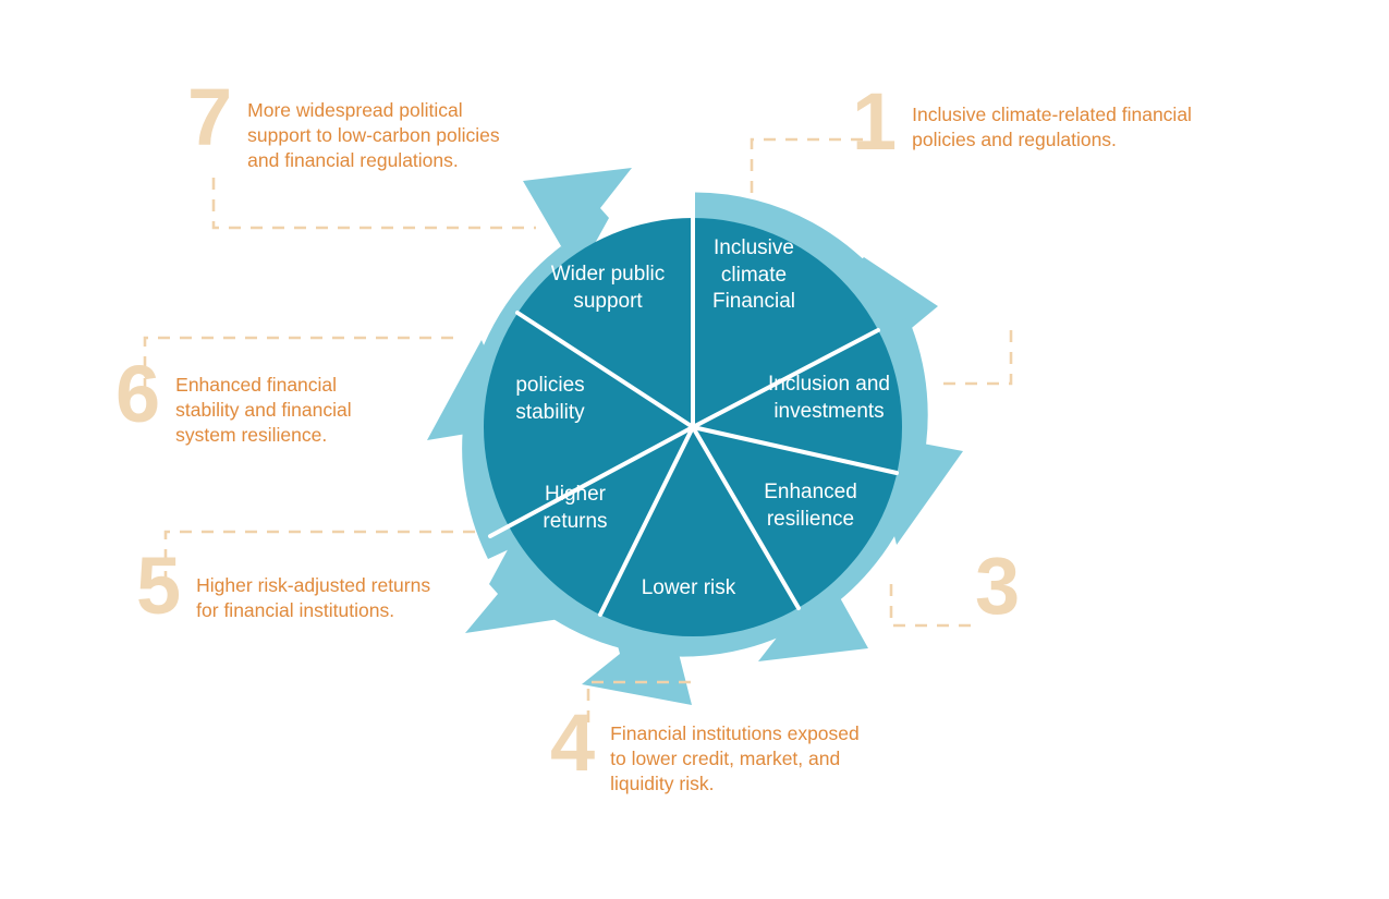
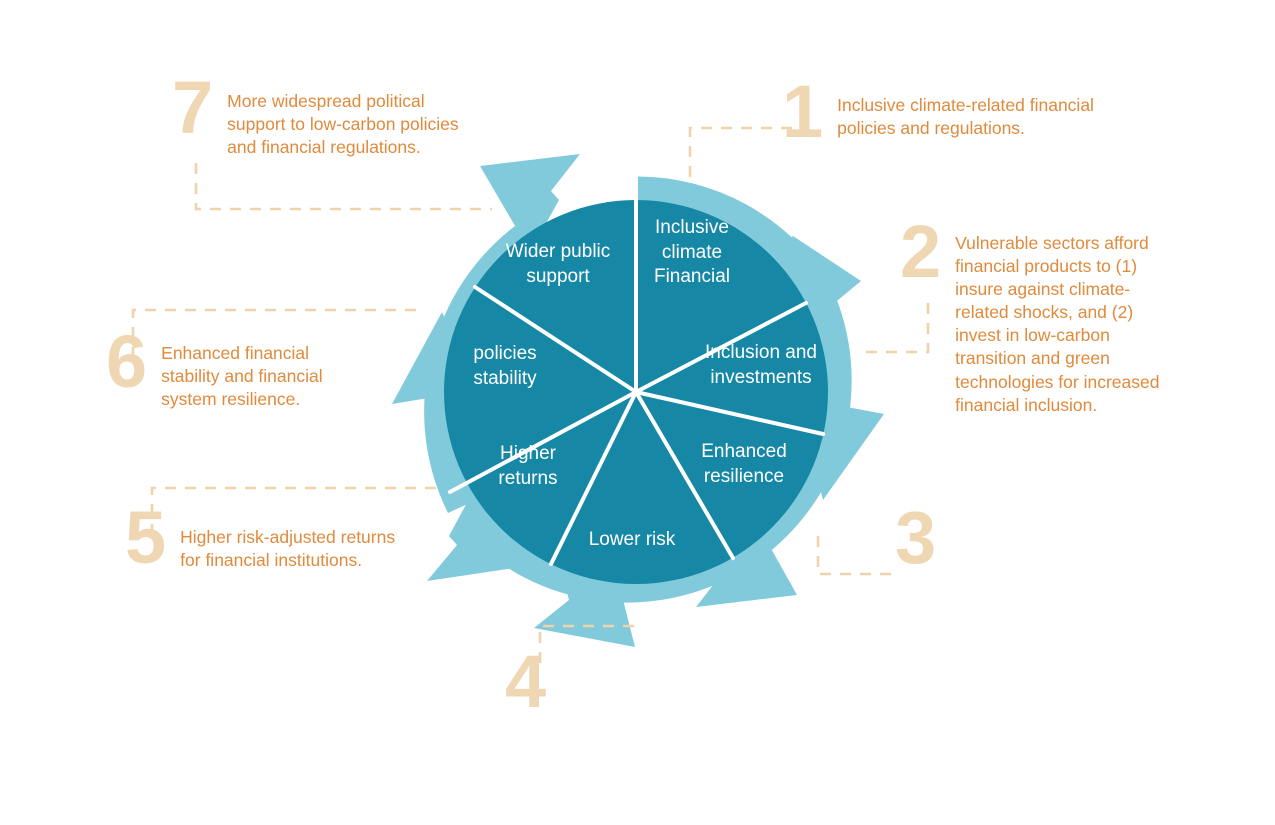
  Inclusive
  climate
  Financial
  Inclusion and
  investments
  Enhanced
  resilience
  Lower risk
  Higher
  returns
  policies
  stability
  Wider public
  support
  1
  Inclusive climate-related financial policies and regulations.
+ 2
+ Vulnerable sectors afford financial products to (1) insure against climate-related shocks, and (2) invest in low-carbon transition and green technologies for increased financial inclusion.
  3
  4
- Financial institutions exposed to lower credit, market, and liquidity risk.
  5
  Higher risk-adjusted returns for financial institutions.
  6
  Enhanced financial stability and financial system resilience.
  7
  More widespread political support to low-carbon policies and financial regulations.
